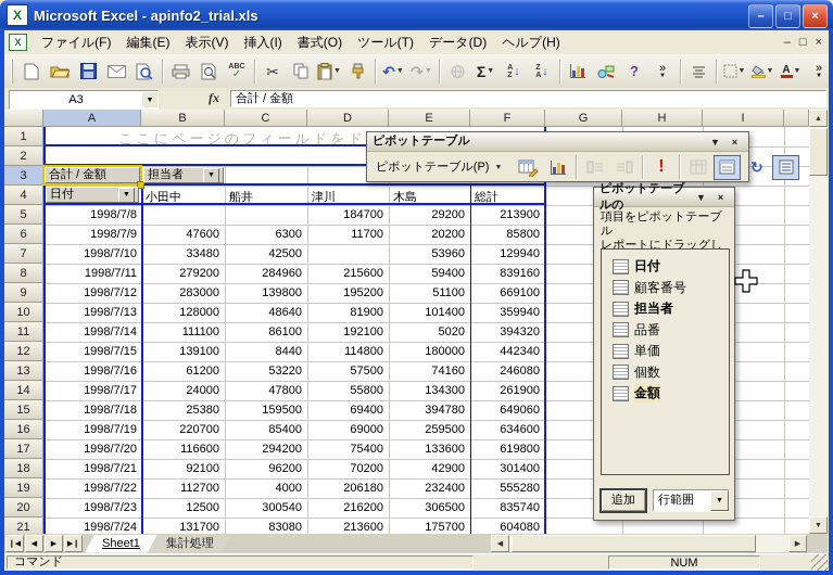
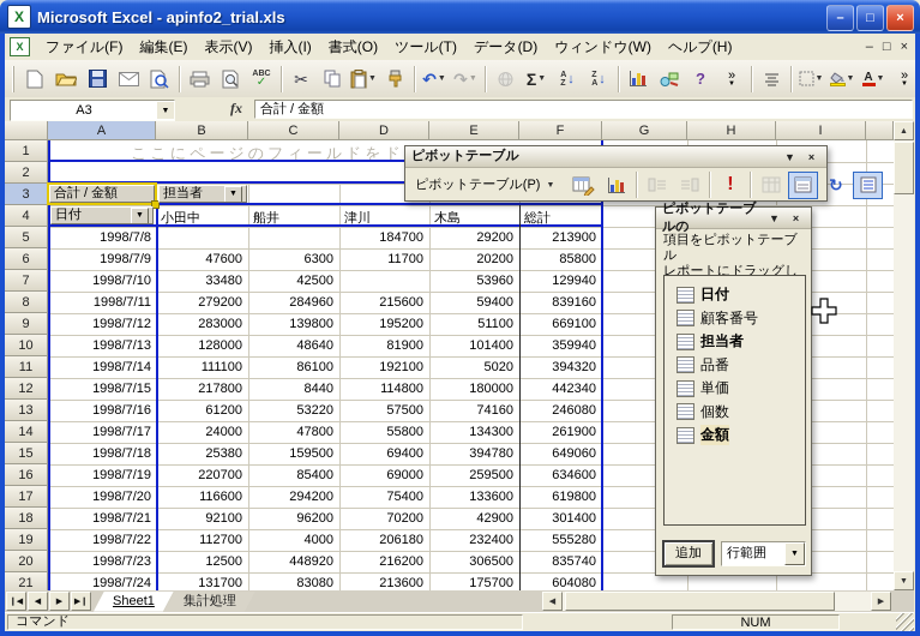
  X
  Microsoft Excel - apinfo2_trial.xls
  –
  □
  ×
  X
  ファイル(F)
  編集(E)
  表示(V)
  挿入(I)
  書式(O)
  ツール(T)
  データ(D)
+ ウィンドウ(W)
  ヘルプ(H)
  –
  □
  ×
  ✓
  ✂
  ↶
  ↷
  Σ
  ↓
  ↓
  ?
  »
  A
  »
  A3
  fx
  合計 / 金額
  A
  B
  C
  D
  E
  F
  G
  H
  I
  1
  2
  3
  4
  5
  6
  7
  8
  9
  10
  11
  12
  13
  14
  15
  16
  17
  18
  19
  20
  21
  ここにページのフィールドをド
  小田中
  船井
  津川
  木島
  総計
  1998/7/8
  184700
  29200
  213900
  1998/7/9
  47600
  6300
  11700
  20200
  85800
  1998/7/10
  33480
  42500
  53960
  129940
  1998/7/11
  279200
  284960
  215600
  59400
  839160
  1998/7/12
  283000
  139800
  195200
  51100
  669100
  1998/7/13
  128000
  48640
  81900
  101400
  359940
  1998/7/14
  111100
  86100
  192100
  5020
  394320
  1998/7/15
- 139100
+ 217800
  8440
  114800
  180000
  442340
  1998/7/16
  61200
  53220
  57500
  74160
  246080
  1998/7/17
  24000
  47800
  55800
  134300
  261900
  1998/7/18
  25380
  159500
  69400
  394780
  649060
  1998/7/19
  220700
  85400
  69000
  259500
  634600
  1998/7/20
  116600
  294200
  75400
  133600
  619800
  1998/7/21
  92100
  96200
  70200
  42900
  301400
  1998/7/22
  112700
  4000
  206180
  232400
  555280
  1998/7/23
  12500
- 300540
+ 448920
  216200
  306500
  835740
  1998/7/24
  131700
  83080
  213600
  175700
  604080
  合計 / 金額
  担当者
  日付
  ピボットテーブル
  ▼
  ×
  ピボットテーブル(P)
  !
  ↻
  ピボットテーブルの
  ▼
  ×
  項目をピボットテーブル
  レポートにドラッグし
  日付
  顧客番号
  担当者
  品番
  単価
  個数
  金額
  追加
  行範囲
  Sheet1
  集計処理
  コマンド
  NUM
